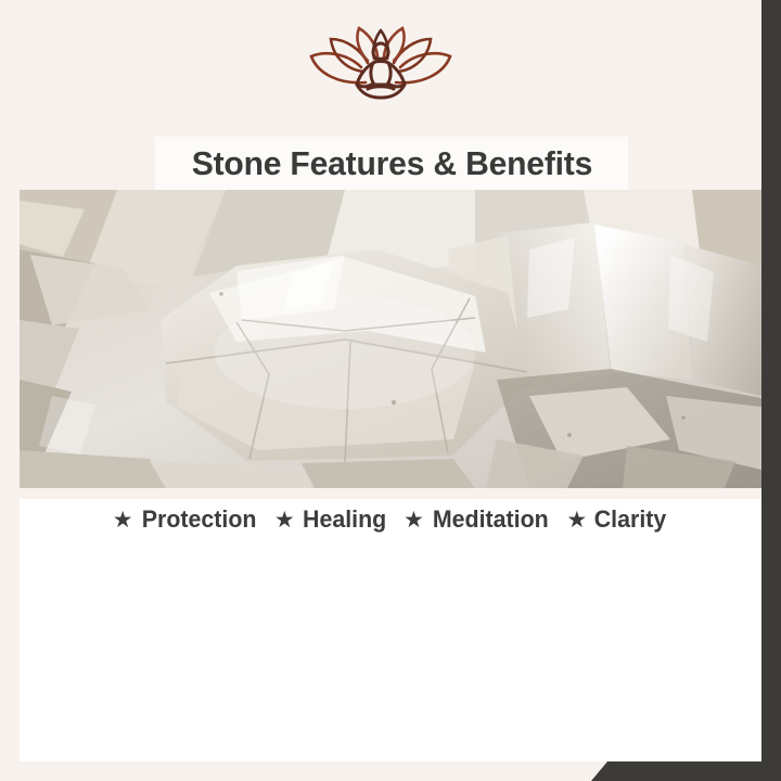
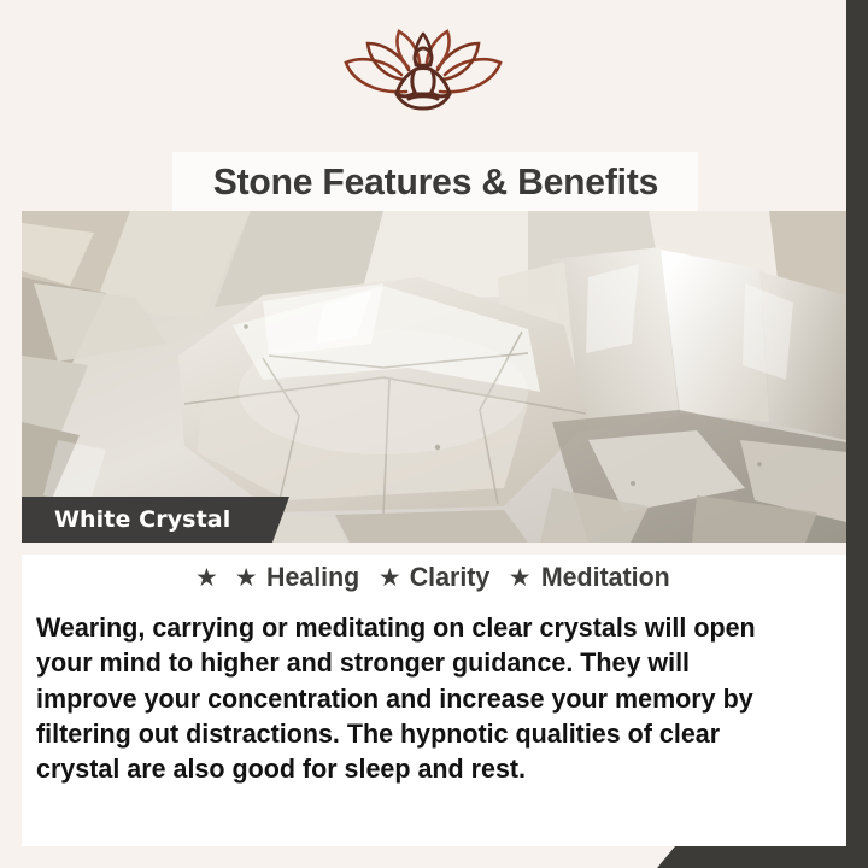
  Stone Features & Benefits
+ White Crystal
  ★
- Protection
  ★
  Healing
  ★
- Meditation
+ Clarity
  ★
- Clarity
+ Meditation
+ Wearing, carrying or meditating on clear crystals will open your mind to higher and stronger guidance. They will improve your concentration and increase your memory by filtering out distractions. The hypnotic qualities of clear crystal are also good for sleep and rest.
